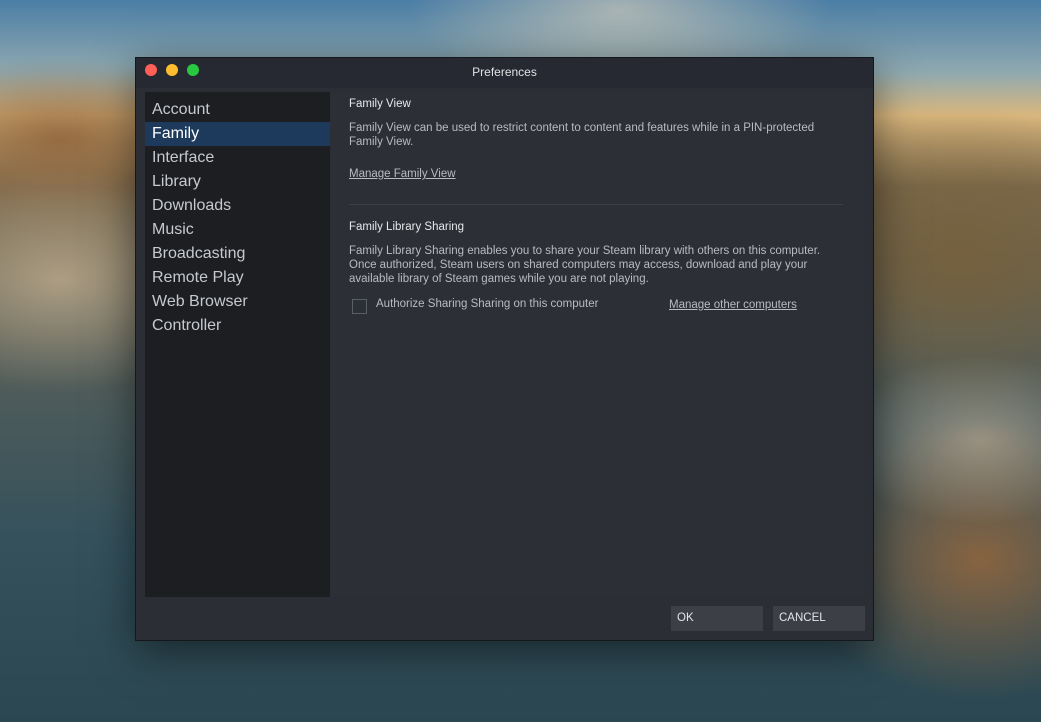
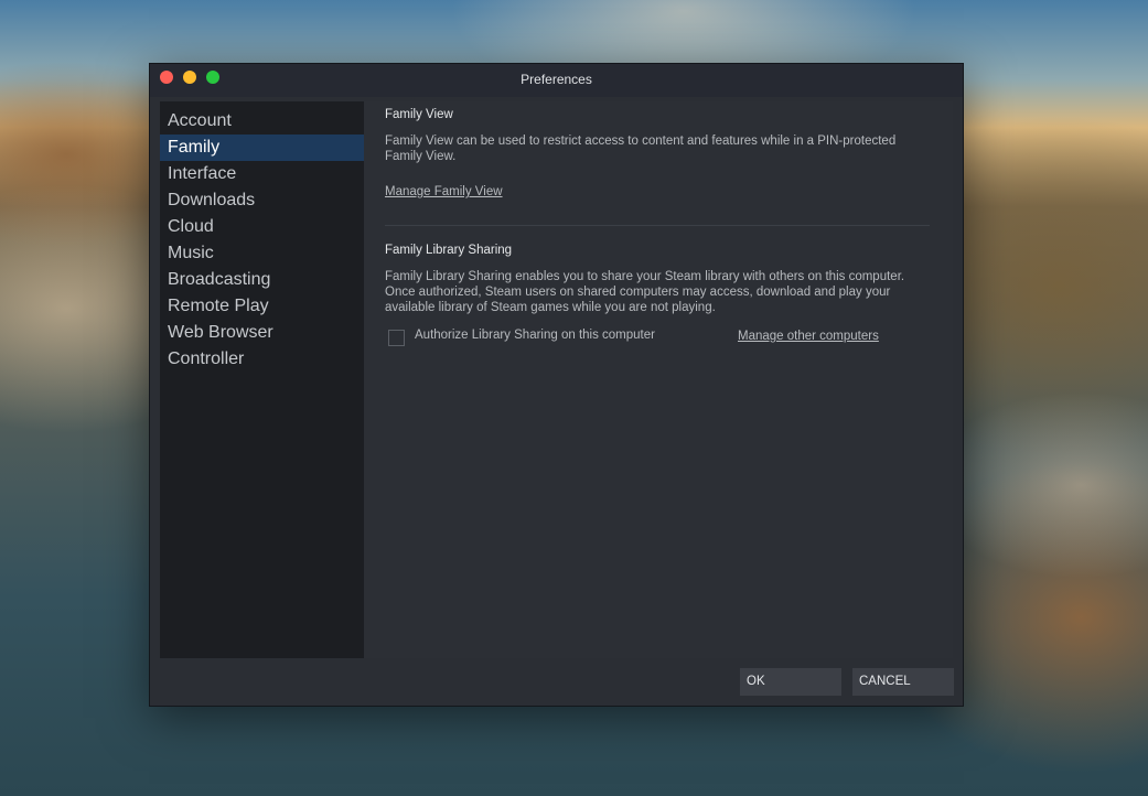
  Preferences
  Account
  Family
  Interface
- Library
  Downloads
+ Cloud
  Music
  Broadcasting
  Remote Play
  Web Browser
  Controller
  Family View
- Family View can be used to restrict content to content and features while in a PIN-protected Family View.
+ Family View can be used to restrict access to content and features while in a PIN-protected Family View.
  Manage Family View
  Family Library Sharing
  Family Library Sharing enables you to share your Steam library with others on this computer. Once authorized, Steam users on shared computers may access, download and play your available library of Steam games while you are not playing.
- Authorize Sharing Sharing on this computer
+ Authorize Library Sharing on this computer
  Manage other computers
  OK
  CANCEL
